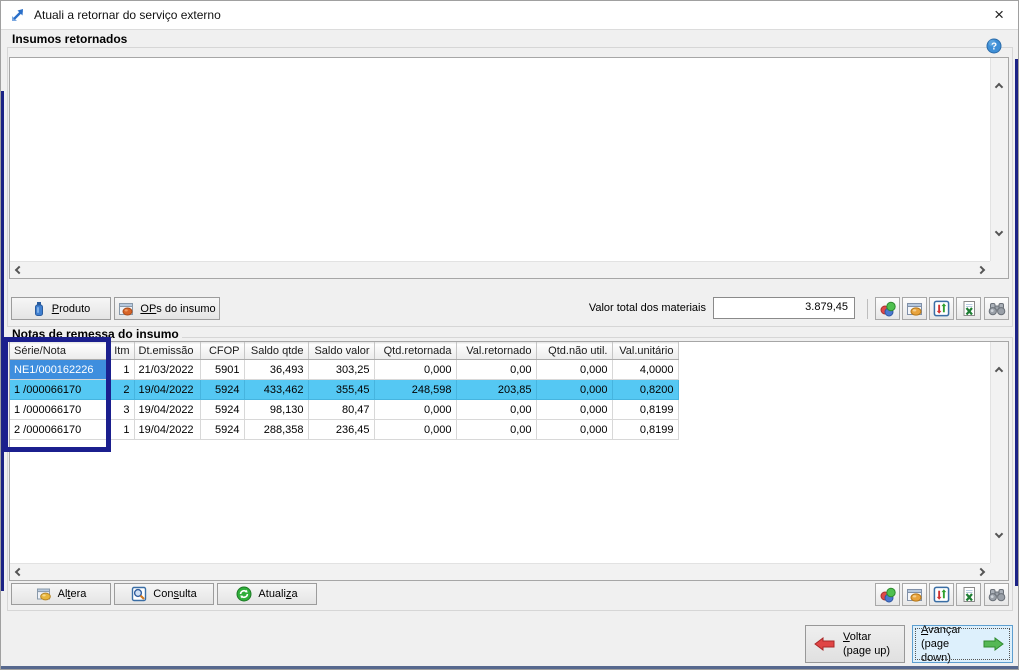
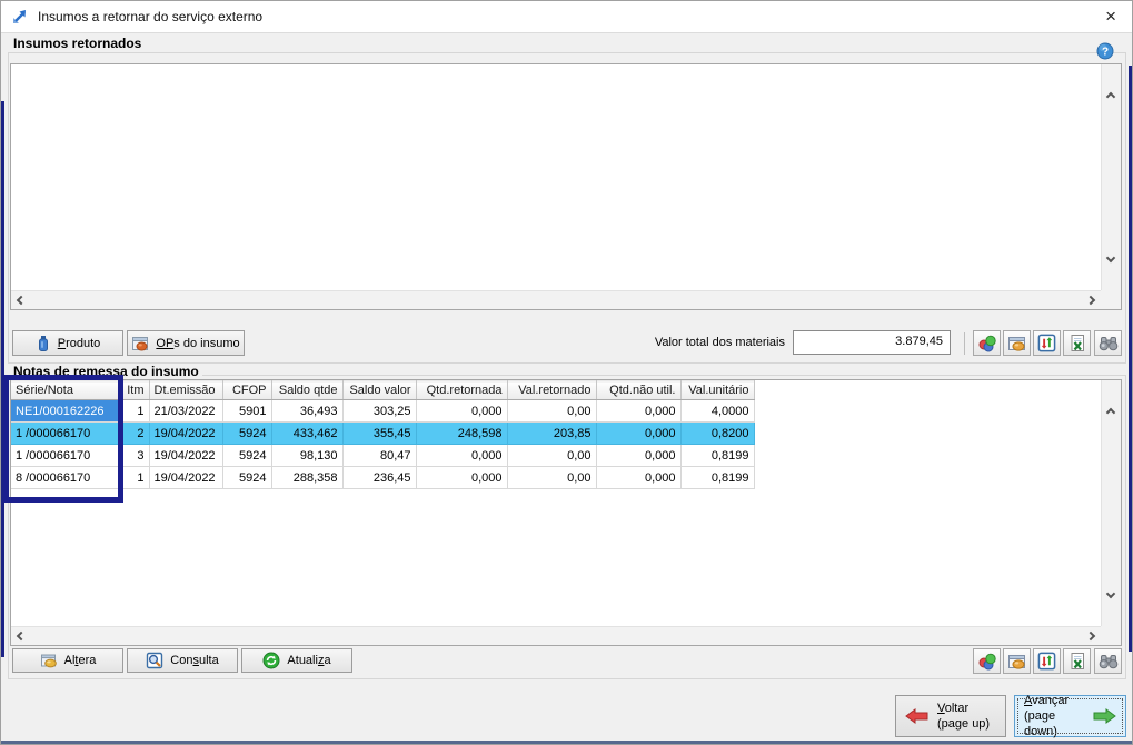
- Atuali a retornar do serviço externo
+ Insumos a retornar do serviço externo
  ×
  Insumos retornados
  ?
  Produto
  OPs do insumo
  Valor total dos materiais
  3.879,45
  Notas de remessa do insumo
  Série/Nota	Itm	Dt.emissão	CFOP	Saldo qtde	Saldo valor	Qtd.retornada	Val.retornado	Qtd.não util.	Val.unitário
  NE1/000162226	1	21/03/2022	5901	36,493	303,25	0,000	0,00	0,000	4,0000
  1 /000066170	2	19/04/2022	5924	433,462	355,45	248,598	203,85	0,000	0,8200
  1 /000066170	3	19/04/2022	5924	98,130	80,47	0,000	0,00	0,000	0,8199
- 2 /000066170	1	19/04/2022	5924	288,358	236,45	0,000	0,00	0,000	0,8199
+ 8 /000066170	1	19/04/2022	5924	288,358	236,45	0,000	0,00	0,000	0,8199
  Altera
  Consulta
  Atualiza
  Voltar
  (page up)
  Avançar
  (page down)
